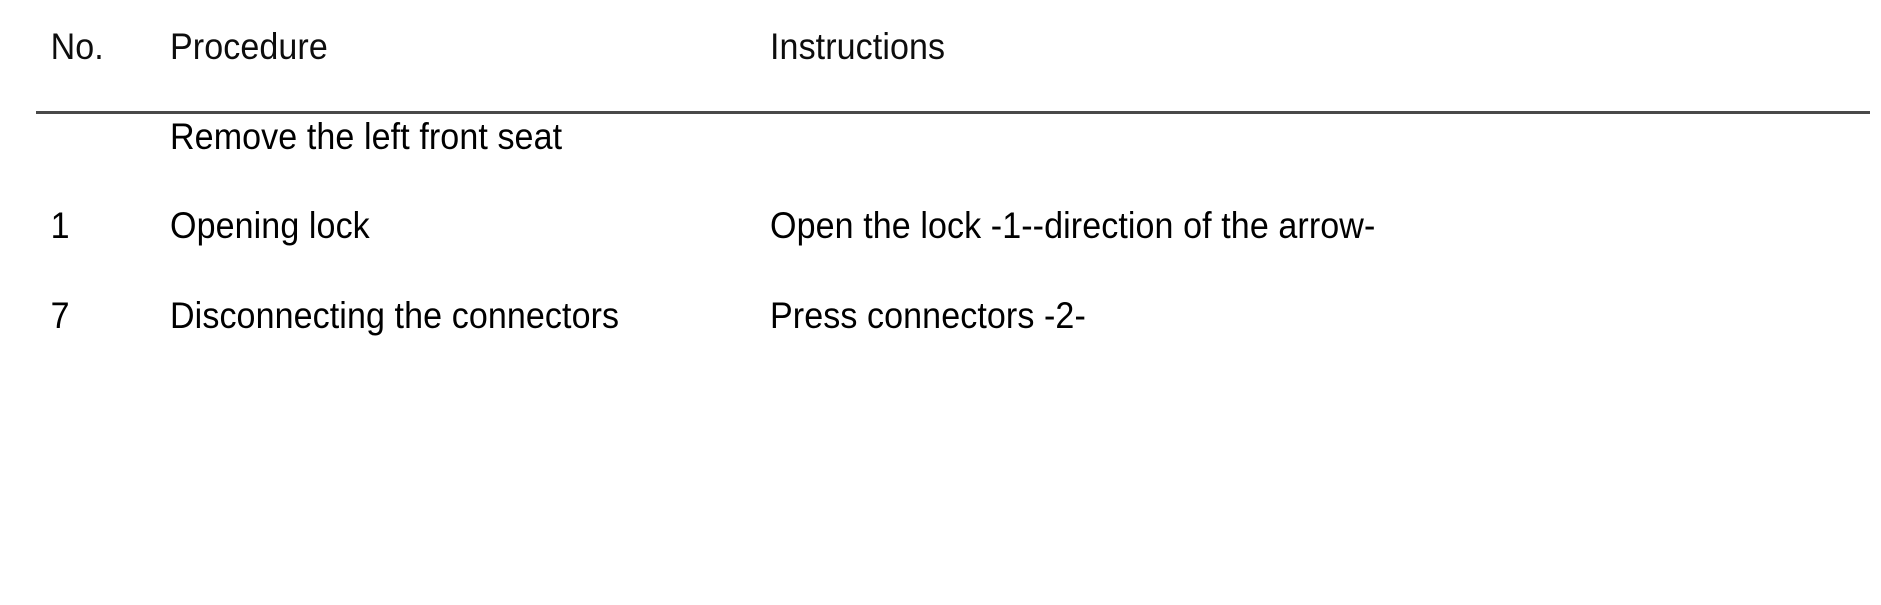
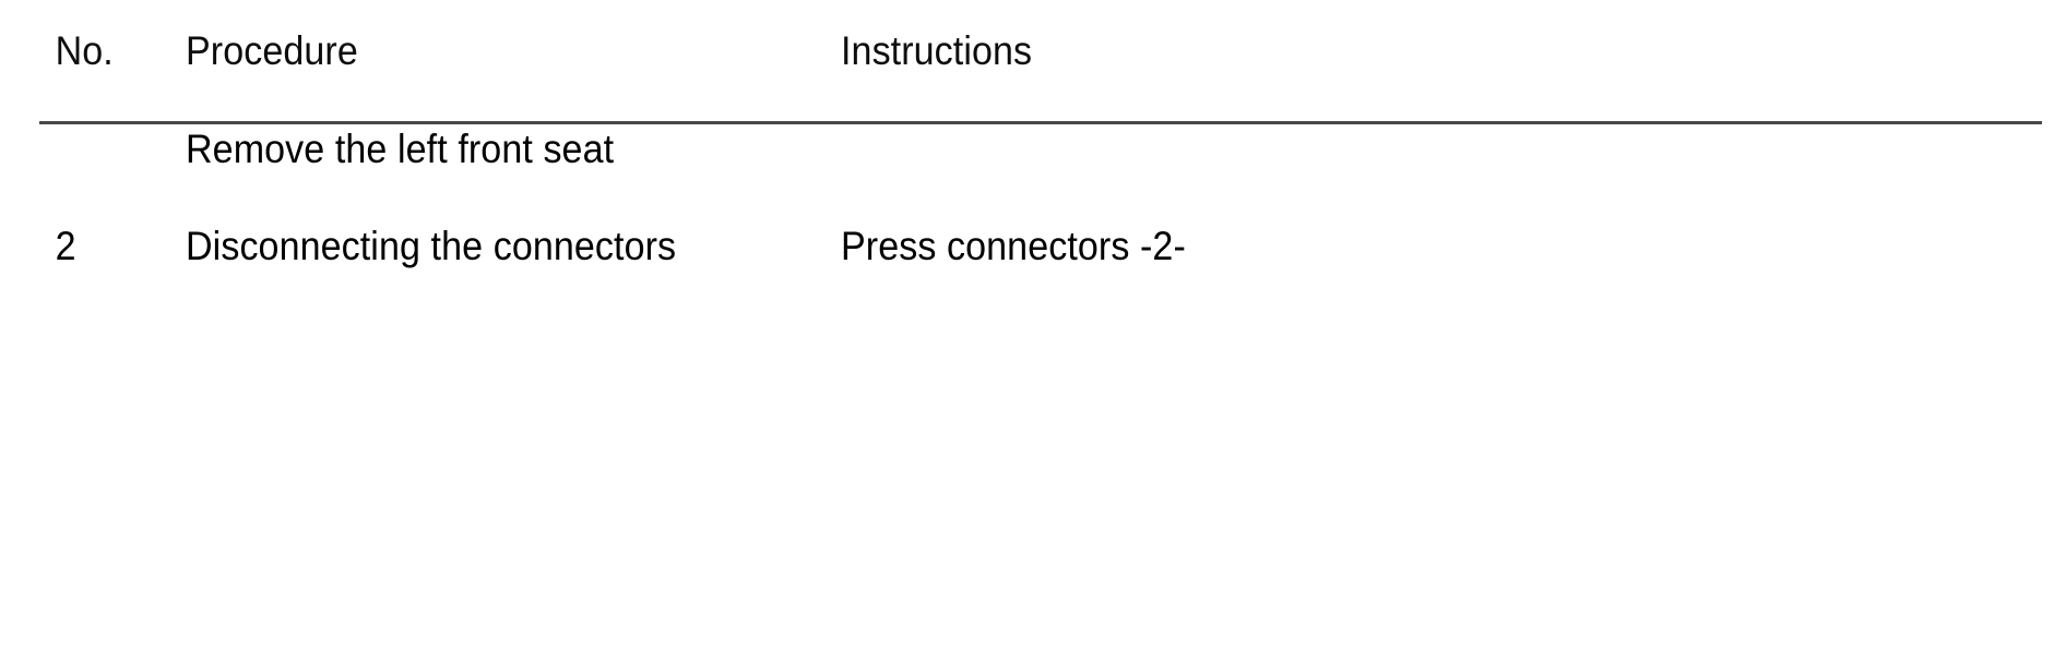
  No.	Procedure	Instructions
  	Remove the left front seat
- 1	Opening lock	Open the lock -1--direction of the arrow-
- 7	Disconnecting the connectors	Press connectors -2-
+ 2	Disconnecting the connectors	Press connectors -2-
